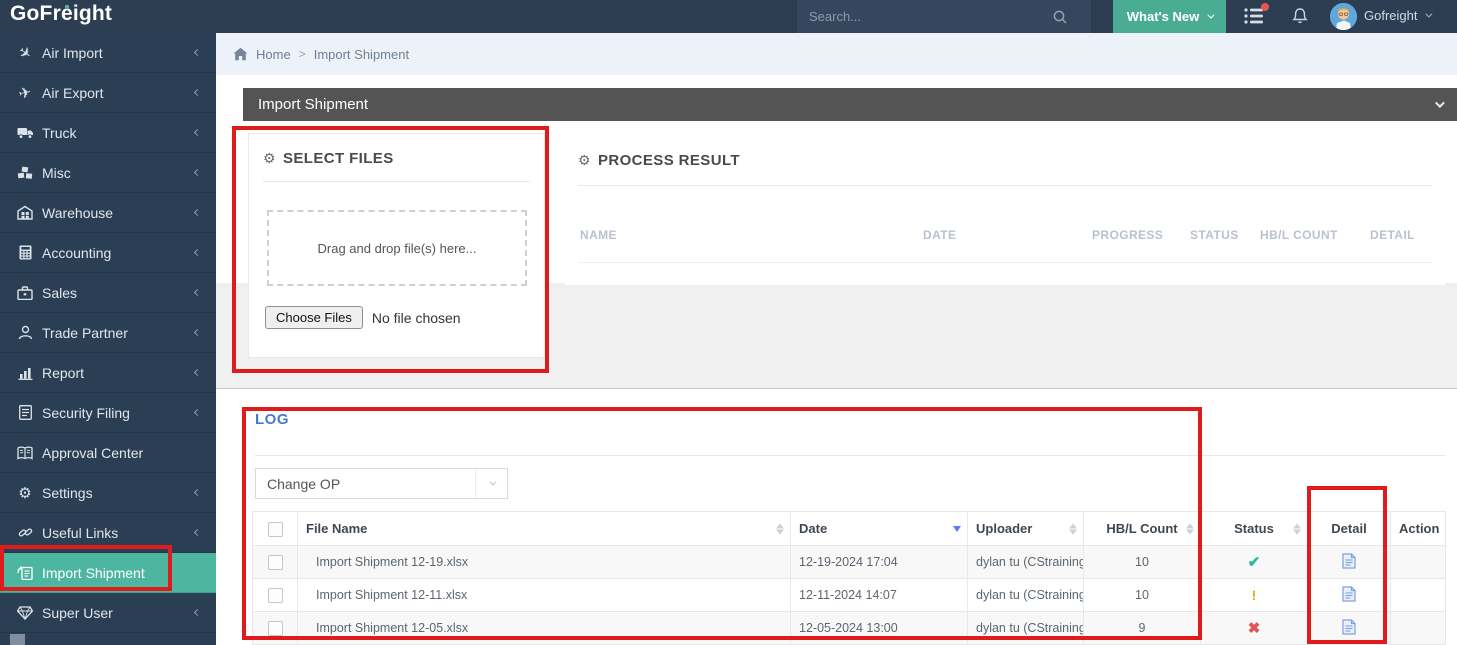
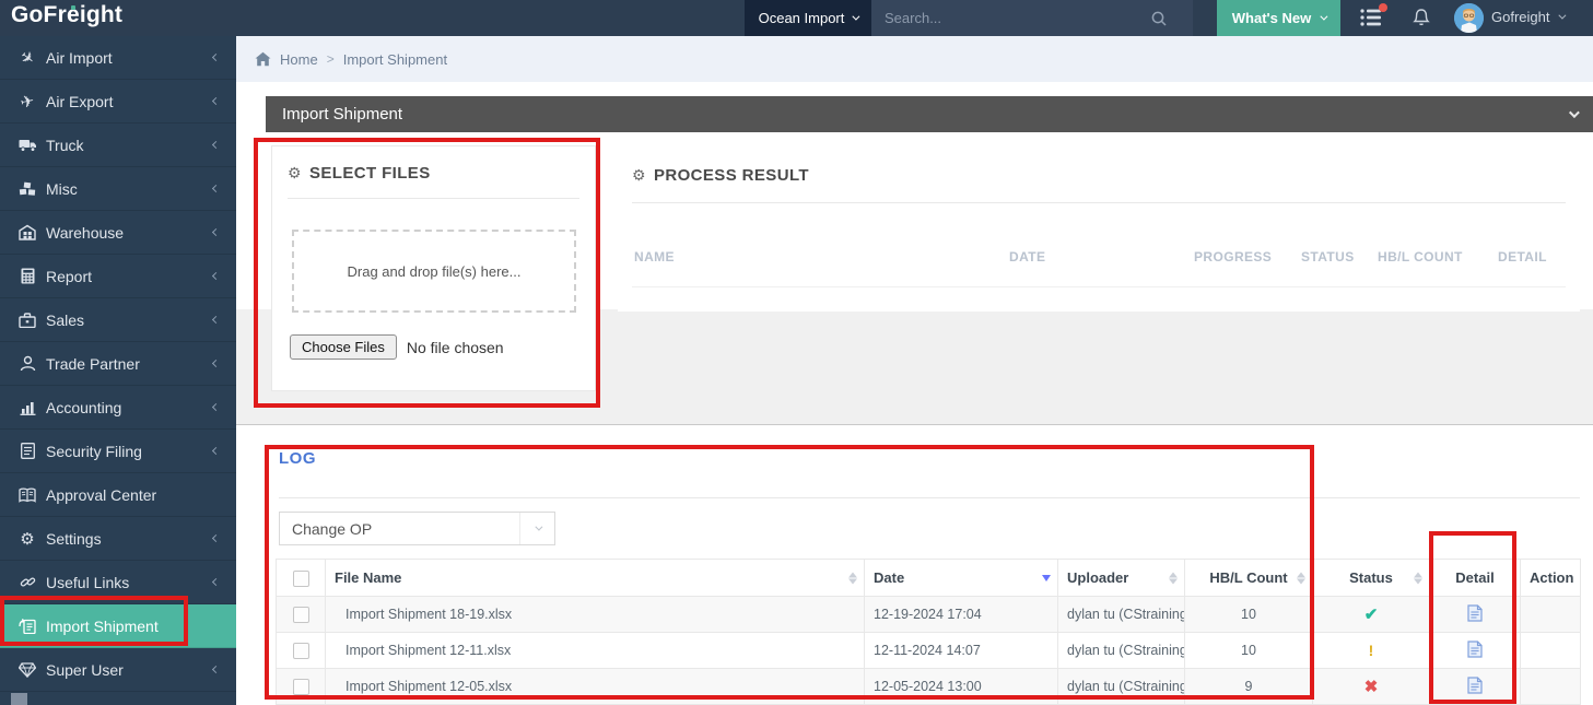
  GoFreight
+ Ocean Import
  Search...
  What's New
  Gofreight
  Air Import
  Air Export
  Truck
  Misc
  Warehouse
- Accounting
+ Report
  Sales
  Trade Partner
- Report
+ Accounting
  Security Filing
  Approval Center
  ⚙
  Settings
  Useful Links
  Import Shipment
  Super User
  Home
  >
  Import Shipment
  Import Shipment
  ⚙
  SELECT FILES
  Drag and drop file(s) here...
  Choose Files
  No file chosen
  ⚙
  PROCESS RESULT
  NAME
  DATE
  PROGRESS
  STATUS
  HB/L COUNT
  DETAIL
  LOG
  Change OP
  	File Name	Date	Uploader	HB/L Count	Status	Detail	Action
- 	Import Shipment 12-19.xlsx	12-19-2024 17:04	dylan tu (CStraining	10	✔
+ 	Import Shipment 18-19.xlsx	12-19-2024 17:04	dylan tu (CStraining	10	✔
  	Import Shipment 12-11.xlsx	12-11-2024 14:07	dylan tu (CStraining	10	!
  	Import Shipment 12-05.xlsx	12-05-2024 13:00	dylan tu (CStraining	9	✖
